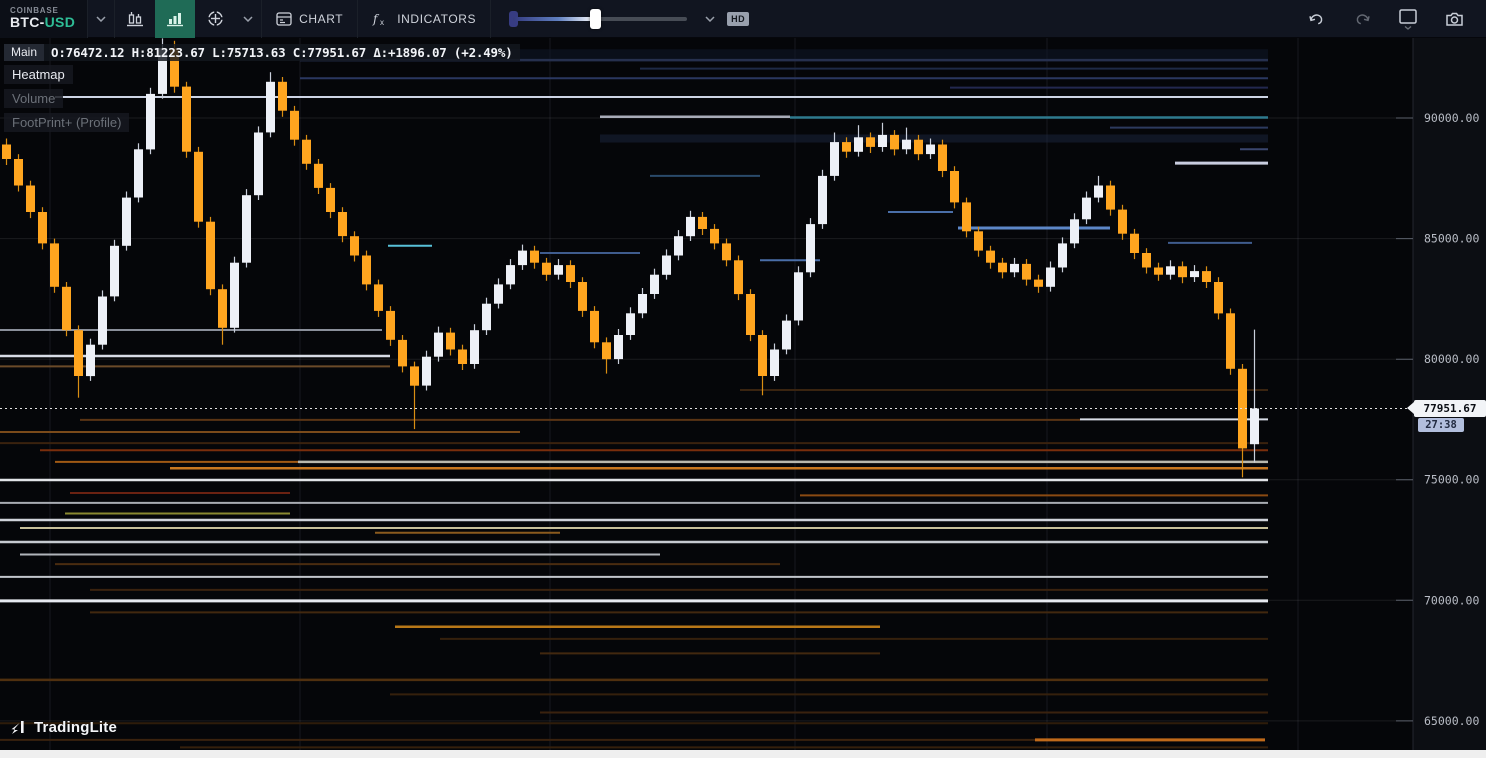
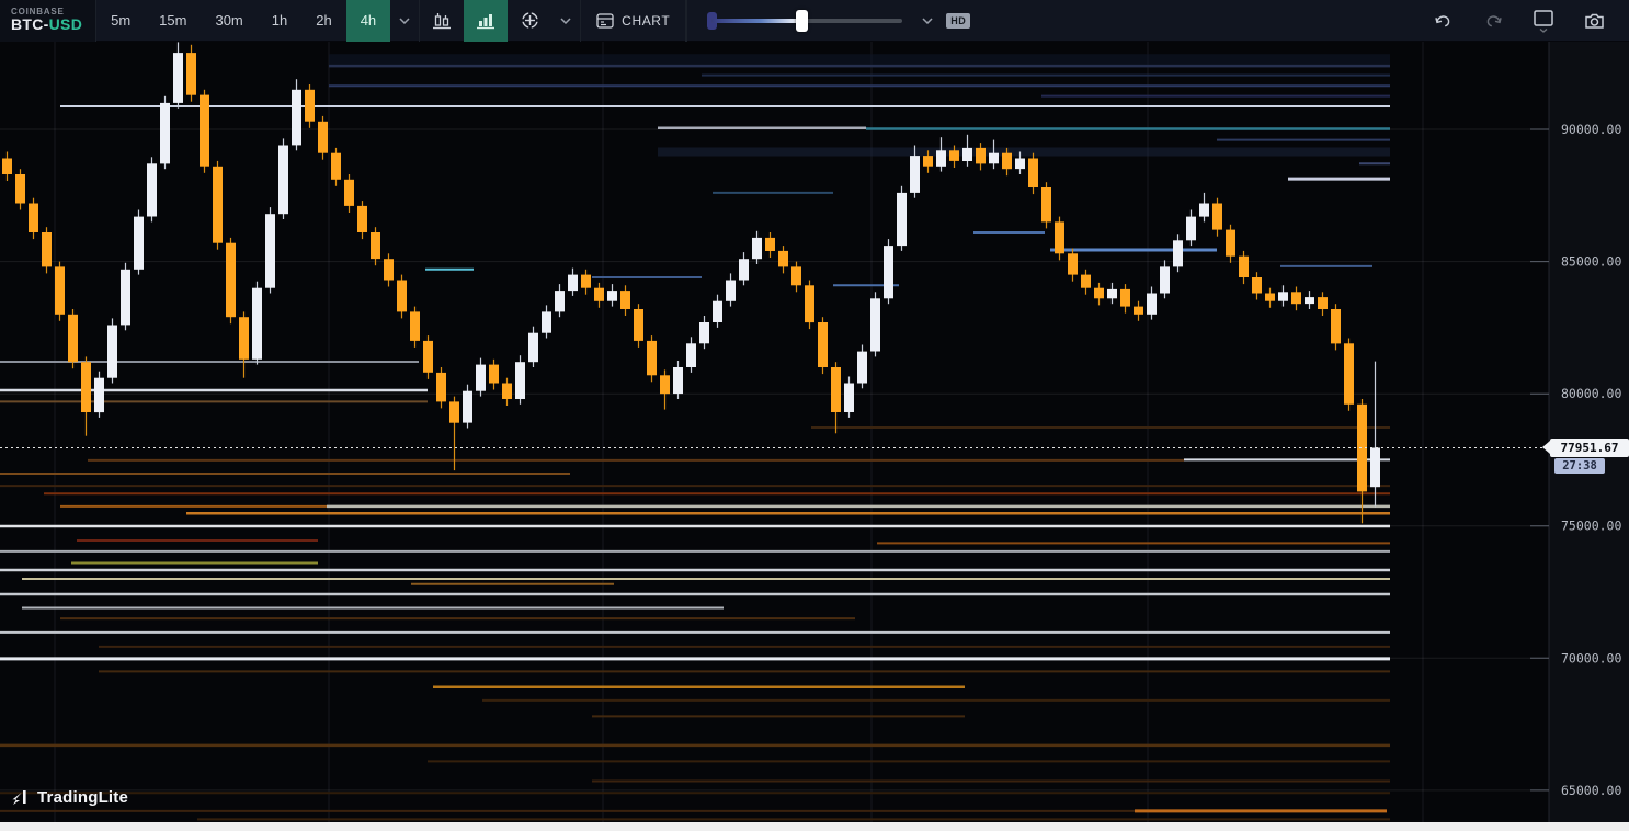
  COINBASE
  BTC-USD
+ 5m
+ 15m
+ 30m
+ 1h
+ 2h
+ 4h
  CHART
- f
- x
- INDICATORS
  HD
  90000.00
  85000.00
  80000.00
  75000.00
  70000.00
  65000.00
- Main
- O:76472.12 H:81223.67 L:75713.63 C:77951.67 Δ:+1896.07 (+2.49%)
- Heatmap
- Volume
- FootPrint+ (Profile)
  77951.67
  27:38
  TradingLite
